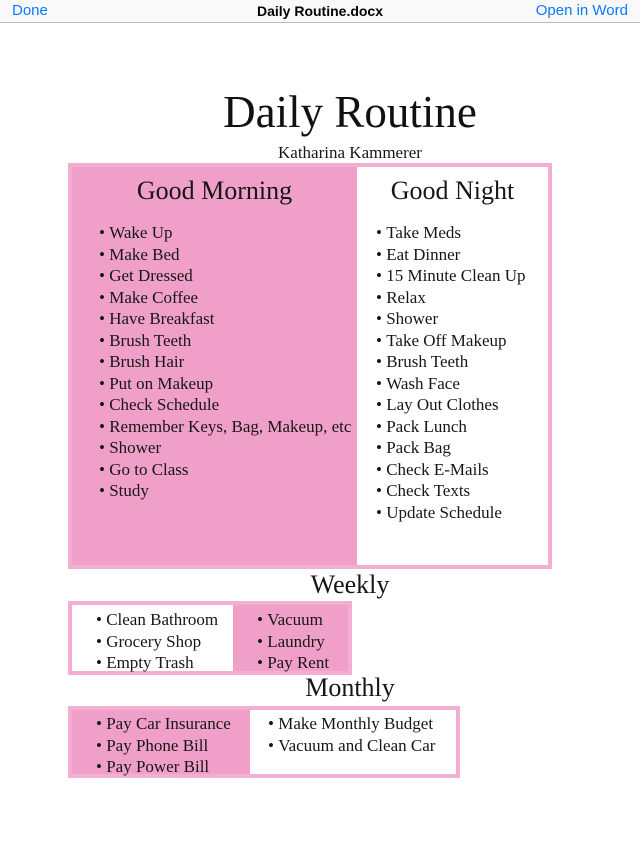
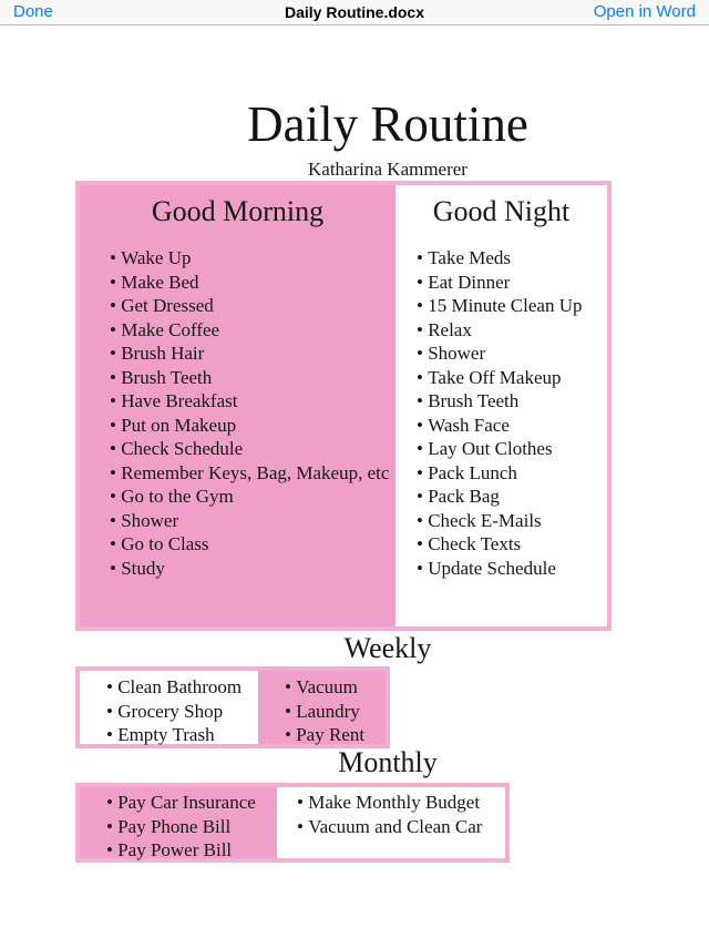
  Done
  Daily Routine.docx
  Open in Word
  Daily Routine
  Katharina Kammerer
  Good Morning
  Wake Up
  Make Bed
  Get Dressed
  Make Coffee
- Have Breakfast
+ Brush Hair
  Brush Teeth
- Brush Hair
+ Have Breakfast
  Put on Makeup
  Check Schedule
  Remember Keys, Bag, Makeup, etc
+ Go to the Gym
  Shower
  Go to Class
  Study
  Good Night
  Take Meds
  Eat Dinner
  15 Minute Clean Up
  Relax
  Shower
  Take Off Makeup
  Brush Teeth
  Wash Face
  Lay Out Clothes
  Pack Lunch
  Pack Bag
  Check E-Mails
  Check Texts
  Update Schedule
  Weekly
  Clean Bathroom
  Grocery Shop
  Empty Trash
  Vacuum
  Laundry
  Pay Rent
  Monthly
  Pay Car Insurance
  Pay Phone Bill
  Pay Power Bill
  Make Monthly Budget
  Vacuum and Clean Car
